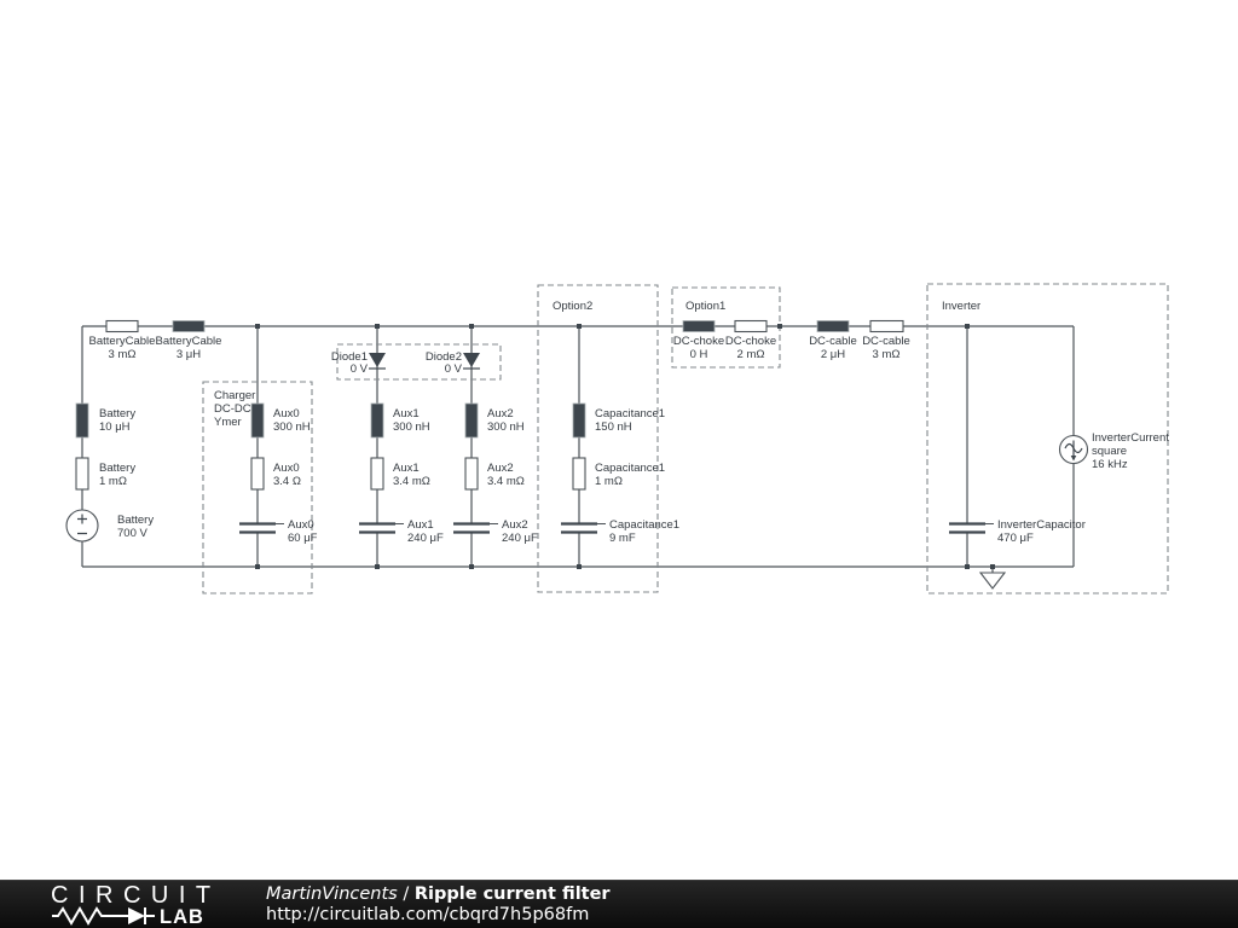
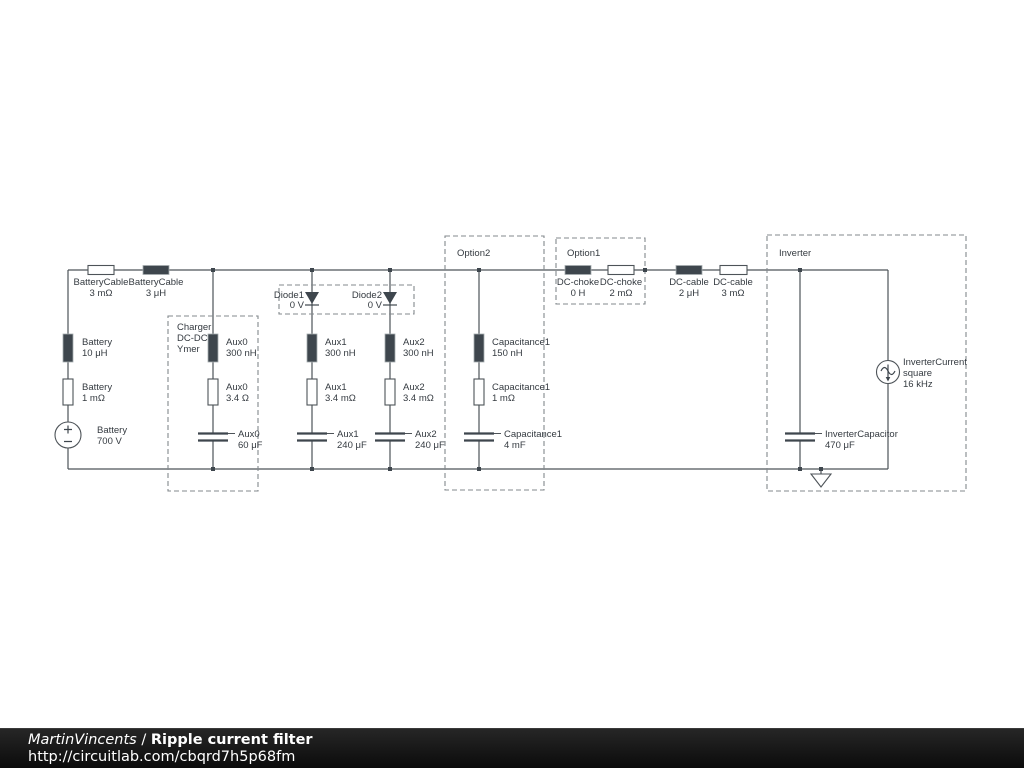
  Charger
  DC-DC
  Ymer
  Option2
  Option1
  Inverter
  BatteryCable
  3 mΩ
  BatteryCable
  3 μH
  DC-choke
  0 H
  DC-choke
  2 mΩ
  DC-cable
  2 μH
  DC-cable
  3 mΩ
  Battery
  10 μH
  Battery
  1 mΩ
  Battery
  700 V
  Aux0
  300 nH
  Aux0
  3.4 Ω
  Aux0
  60 μF
  Diode1
  0 V
  Diode2
  0 V
  Aux1
  300 nH
  Aux1
  3.4 mΩ
  Aux1
  240 μF
  Aux2
  300 nH
  Aux2
  3.4 mΩ
  Aux2
  240 μF
  Capacitance1
  150 nH
  Capacitance1
  1 mΩ
  Capacitance1
- 9 mF
+ 4 mF
  InverterCapacitor
  470 μF
  InverterCurrent
  square
  16 kHz
- CIRCUIT
- LAB
  MartinVincents / Ripple current filter
  http://circuitlab.com/cbqrd7h5p68fm
